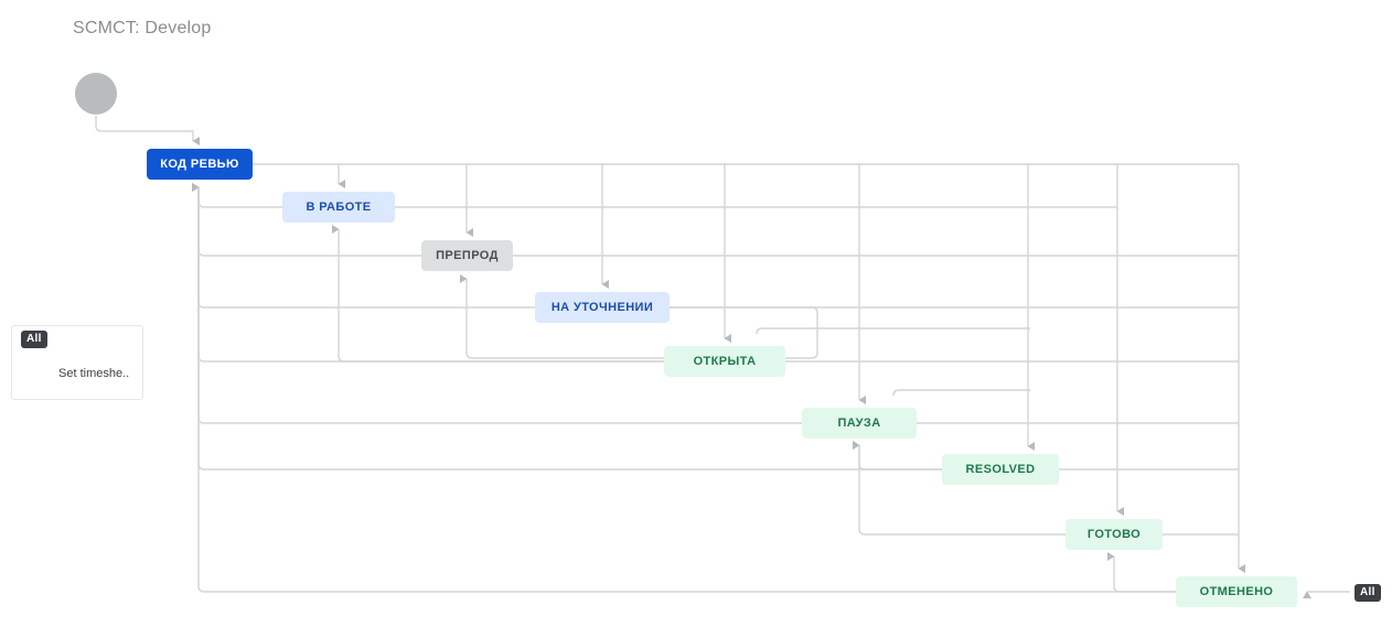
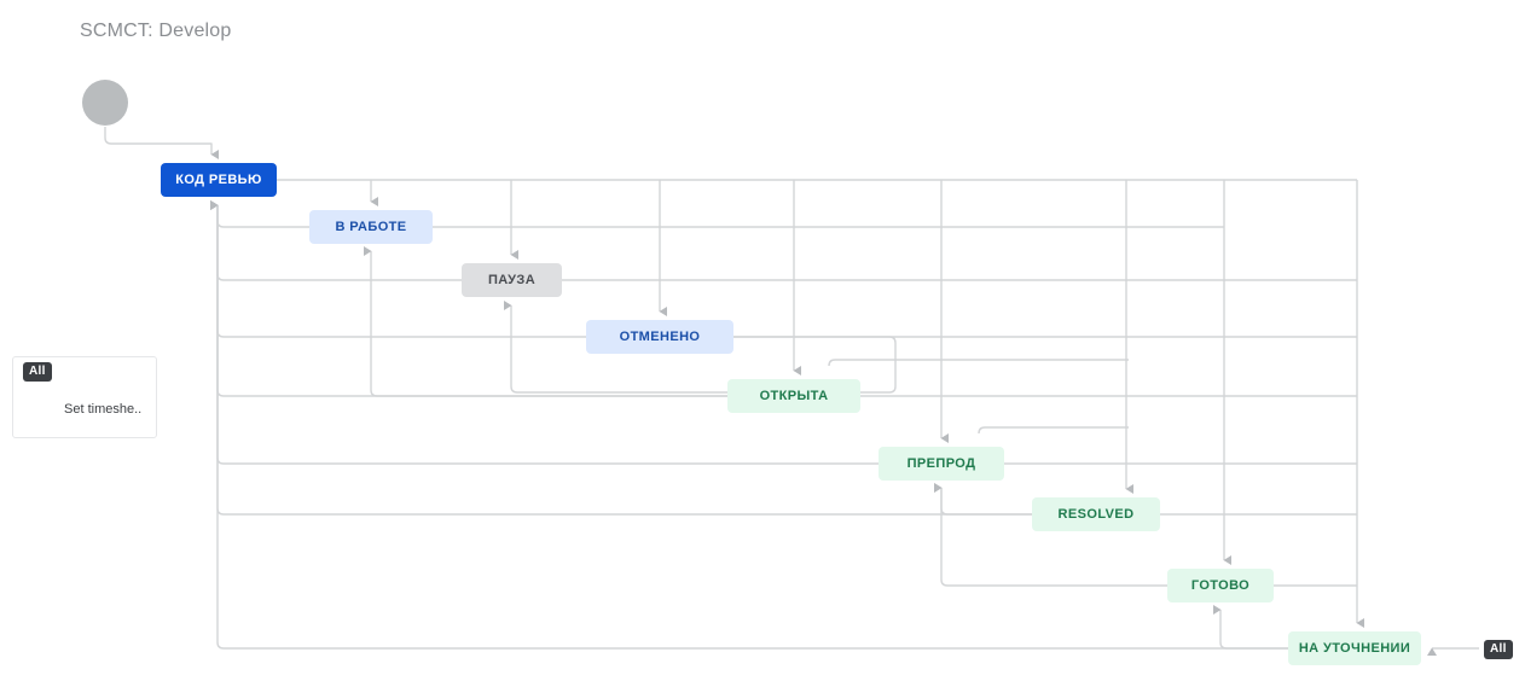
  SCMCT: Develop
  КОД РЕВЬЮ
  В РАБОТЕ
- ПРЕПРОД
+ ПАУЗА
- НА УТОЧНЕНИИ
+ ОТМЕНЕНО
  ОТКРЫТА
- ПАУЗА
+ ПРЕПРОД
  RESOLVED
  ГОТОВО
- ОТМЕНЕНО
+ НА УТОЧНЕНИИ
  All
  All
  Set timeshe..
